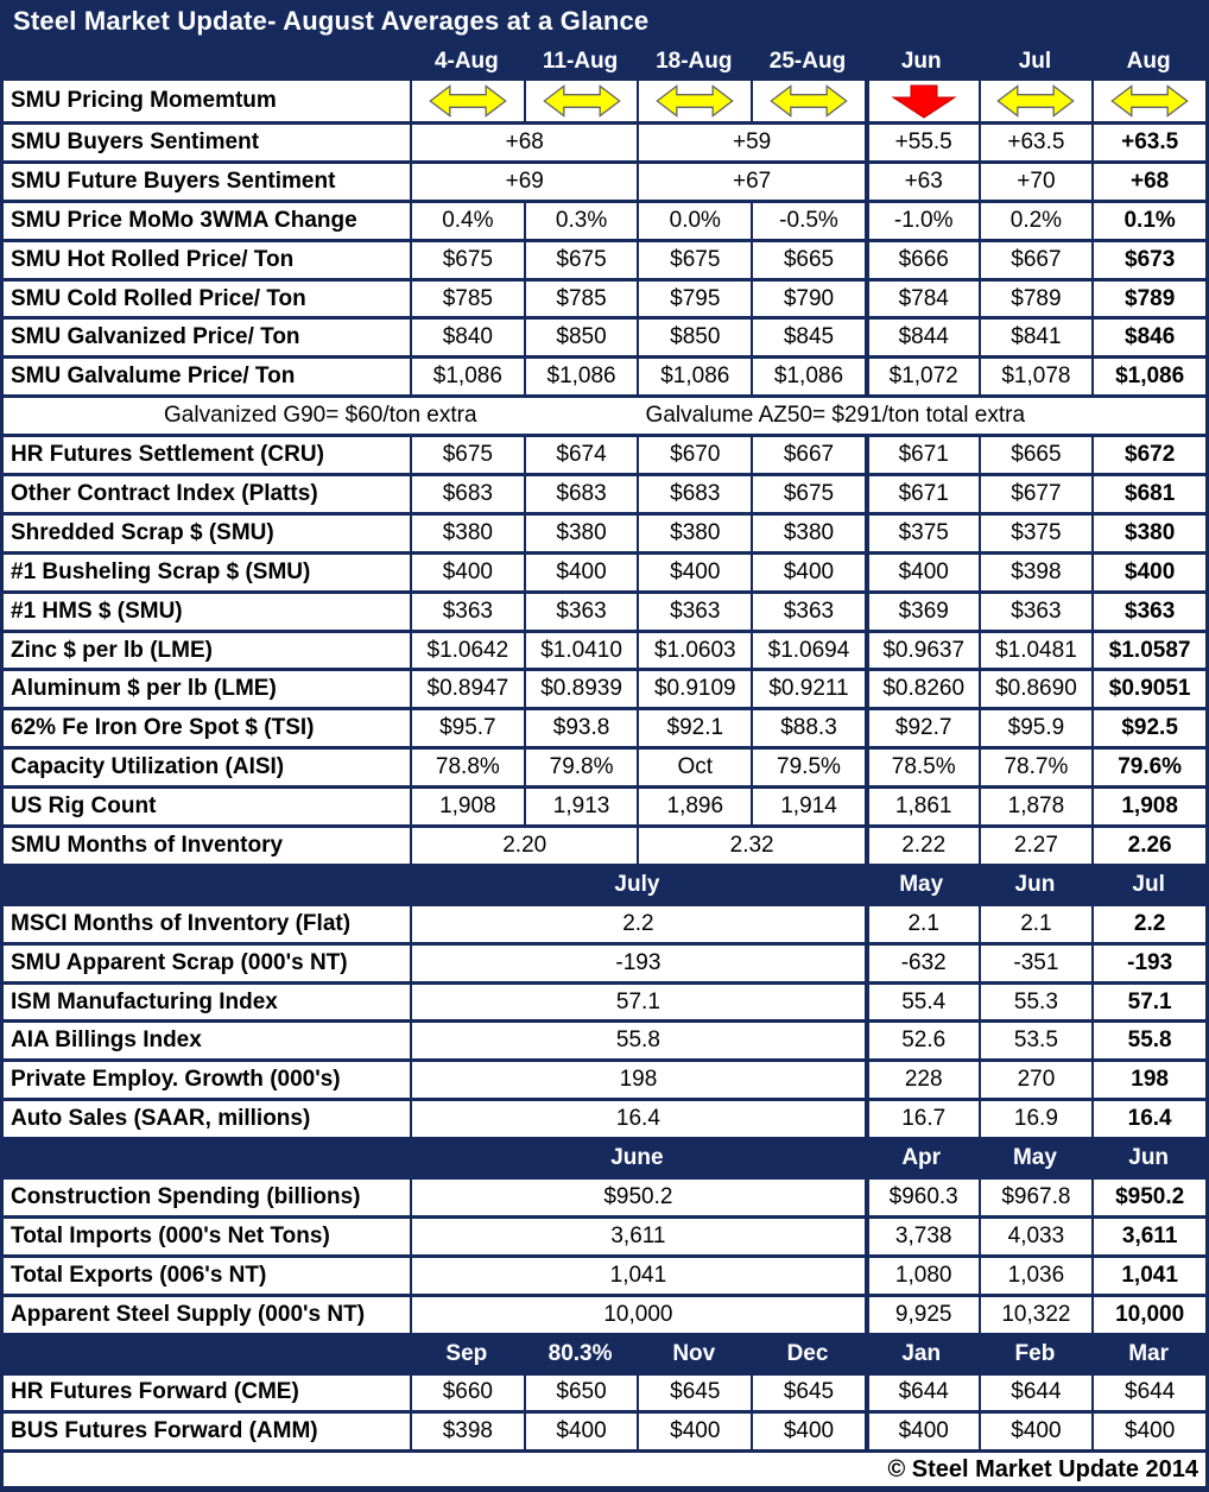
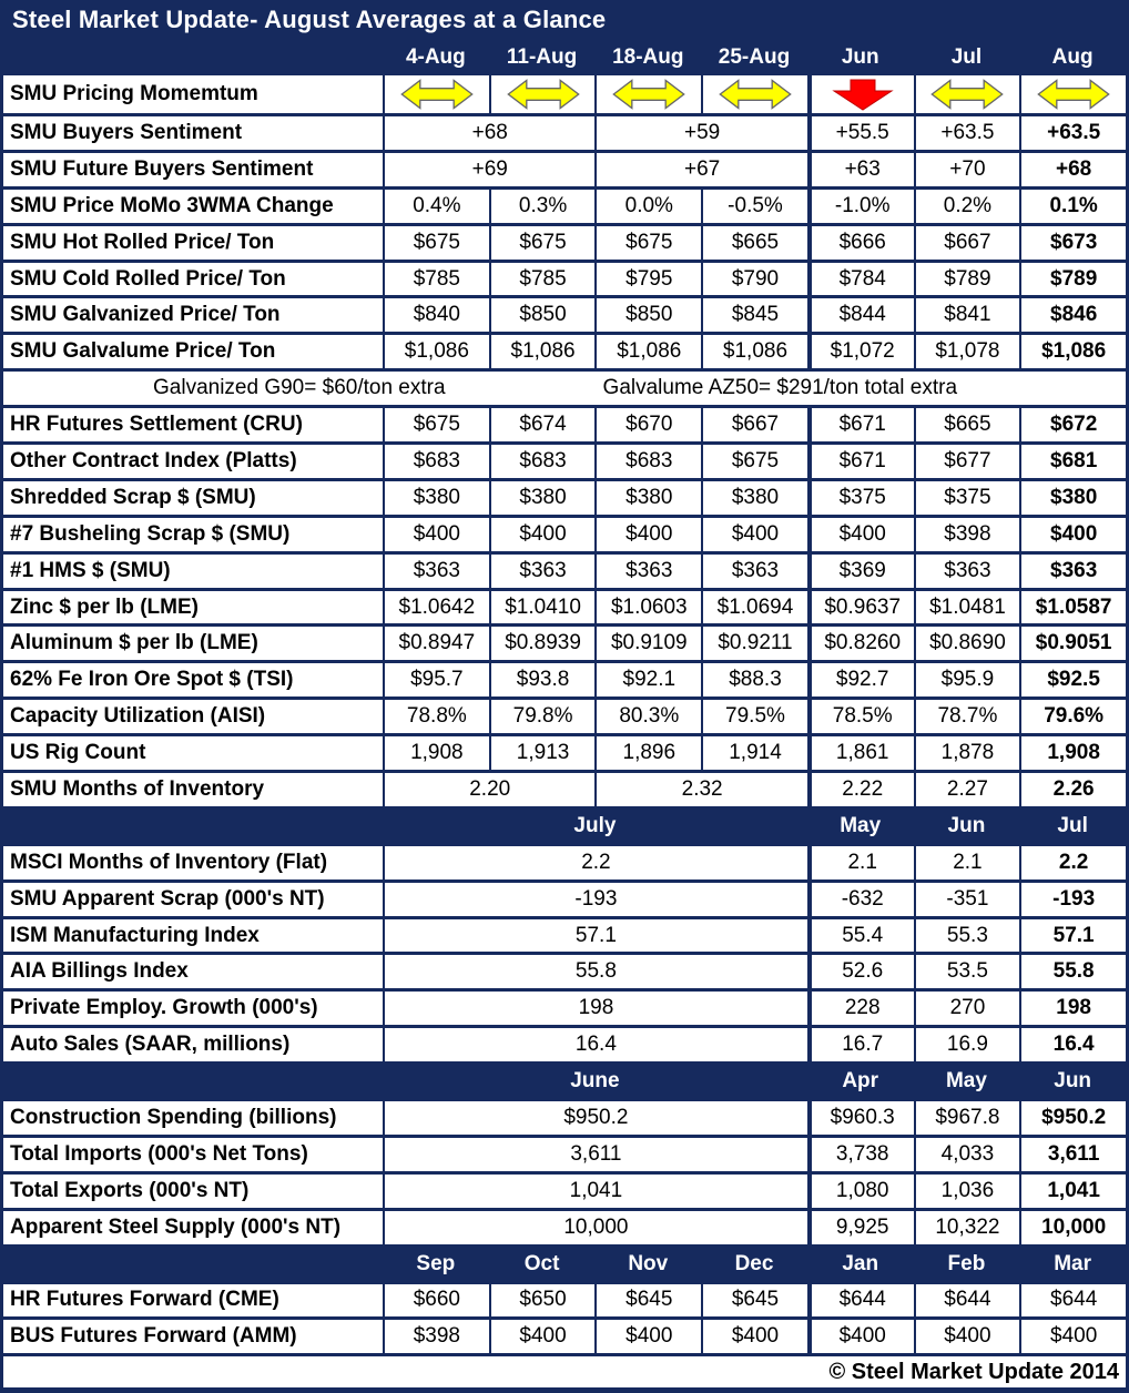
  Steel Market Update- August Averages at a Glance
  4-Aug
  11-Aug
  18-Aug
  25-Aug
  Jun
  Jul
  Aug
  SMU Pricing Momemtum
  SMU Buyers Sentiment
  +68
  +59
  +55.5
  +63.5
  +63.5
  SMU Future Buyers Sentiment
  +69
  +67
  +63
  +70
  +68
  SMU Price MoMo 3WMA Change
  0.4%
  0.3%
  0.0%
  -0.5%
  -1.0%
  0.2%
  0.1%
  SMU Hot Rolled Price/ Ton
  $675
  $675
  $675
  $665
  $666
  $667
  $673
  SMU Cold Rolled Price/ Ton
  $785
  $785
  $795
  $790
  $784
  $789
  $789
  SMU Galvanized Price/ Ton
  $840
  $850
  $850
  $845
  $844
  $841
  $846
  SMU Galvalume Price/ Ton
  $1,086
  $1,086
  $1,086
  $1,086
  $1,072
  $1,078
  $1,086
  Galvanized G90= $60/ton extra
  Galvalume AZ50= $291/ton total extra
  HR Futures Settlement (CRU)
  $675
  $674
  $670
  $667
  $671
  $665
  $672
  Other Contract Index (Platts)
  $683
  $683
  $683
  $675
  $671
  $677
  $681
  Shredded Scrap $ (SMU)
  $380
  $380
  $380
  $380
  $375
  $375
  $380
- #1 Busheling Scrap $ (SMU)
+ #7 Busheling Scrap $ (SMU)
  $400
  $400
  $400
  $400
  $400
  $398
  $400
  #1 HMS $ (SMU)
  $363
  $363
  $363
  $363
  $369
  $363
  $363
  Zinc $ per lb (LME)
  $1.0642
  $1.0410
  $1.0603
  $1.0694
  $0.9637
  $1.0481
  $1.0587
  Aluminum $ per lb (LME)
  $0.8947
  $0.8939
  $0.9109
  $0.9211
  $0.8260
  $0.8690
  $0.9051
  62% Fe Iron Ore Spot $ (TSI)
  $95.7
  $93.8
  $92.1
  $88.3
  $92.7
  $95.9
  $92.5
  Capacity Utilization (AISI)
  78.8%
  79.8%
- Oct
+ 80.3%
  79.5%
  78.5%
  78.7%
  79.6%
  US Rig Count
  1,908
  1,913
  1,896
  1,914
  1,861
  1,878
  1,908
  SMU Months of Inventory
  2.20
  2.32
  2.22
  2.27
  2.26
  July
  May
  Jun
  Jul
  MSCI Months of Inventory (Flat)
  2.2
  2.1
  2.1
  2.2
  SMU Apparent Scrap (000's NT)
  -193
  -632
  -351
  -193
  ISM Manufacturing Index
  57.1
  55.4
  55.3
  57.1
  AIA Billings Index
  55.8
  52.6
  53.5
  55.8
  Private Employ. Growth (000's)
  198
  228
  270
  198
  Auto Sales (SAAR, millions)
  16.4
  16.7
  16.9
  16.4
  June
  Apr
  May
  Jun
  Construction Spending (billions)
  $950.2
  $960.3
  $967.8
  $950.2
  Total Imports (000's Net Tons)
  3,611
  3,738
  4,033
  3,611
- Total Exports (006's NT)
+ Total Exports (000's NT)
  1,041
  1,080
  1,036
  1,041
  Apparent Steel Supply (000's NT)
  10,000
  9,925
  10,322
  10,000
  Sep
- 80.3%
+ Oct
  Nov
  Dec
  Jan
  Feb
  Mar
  HR Futures Forward (CME)
  $660
  $650
  $645
  $645
  $644
  $644
  $644
  BUS Futures Forward (AMM)
  $398
  $400
  $400
  $400
  $400
  $400
  $400
  © Steel Market Update 2014
